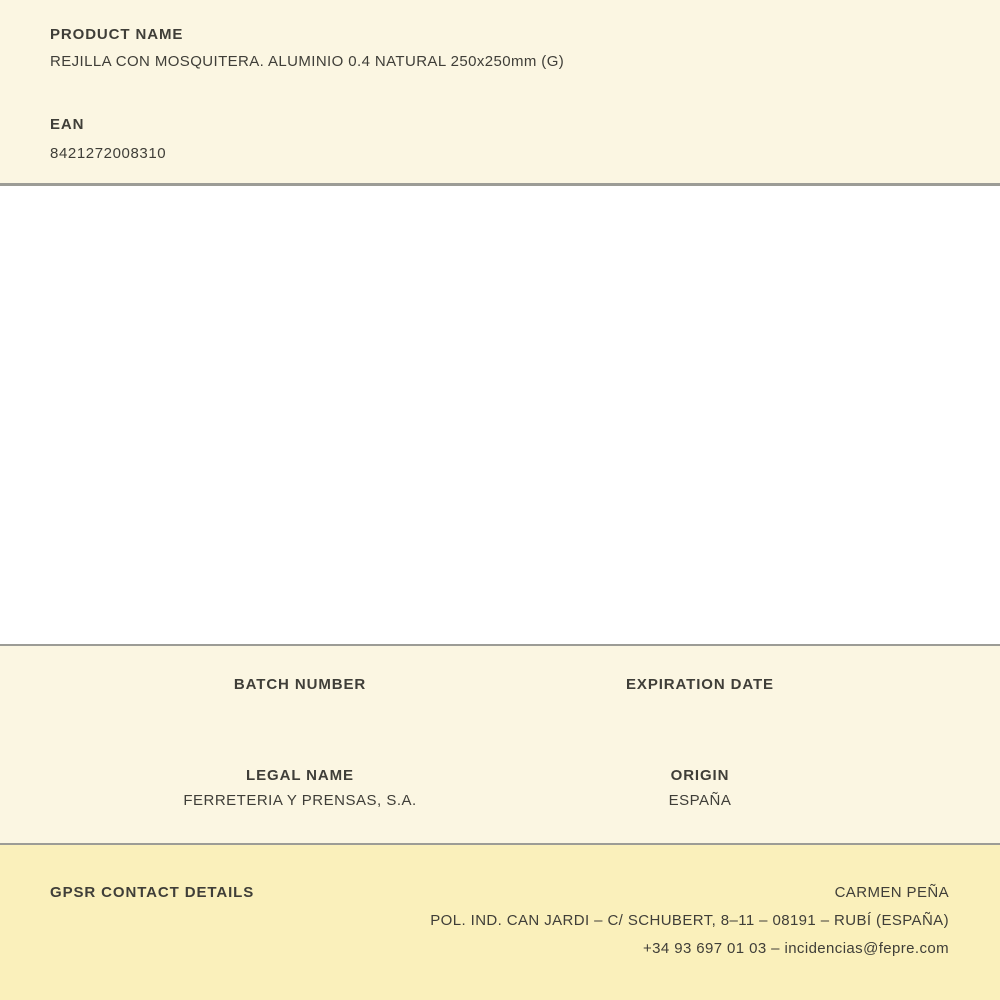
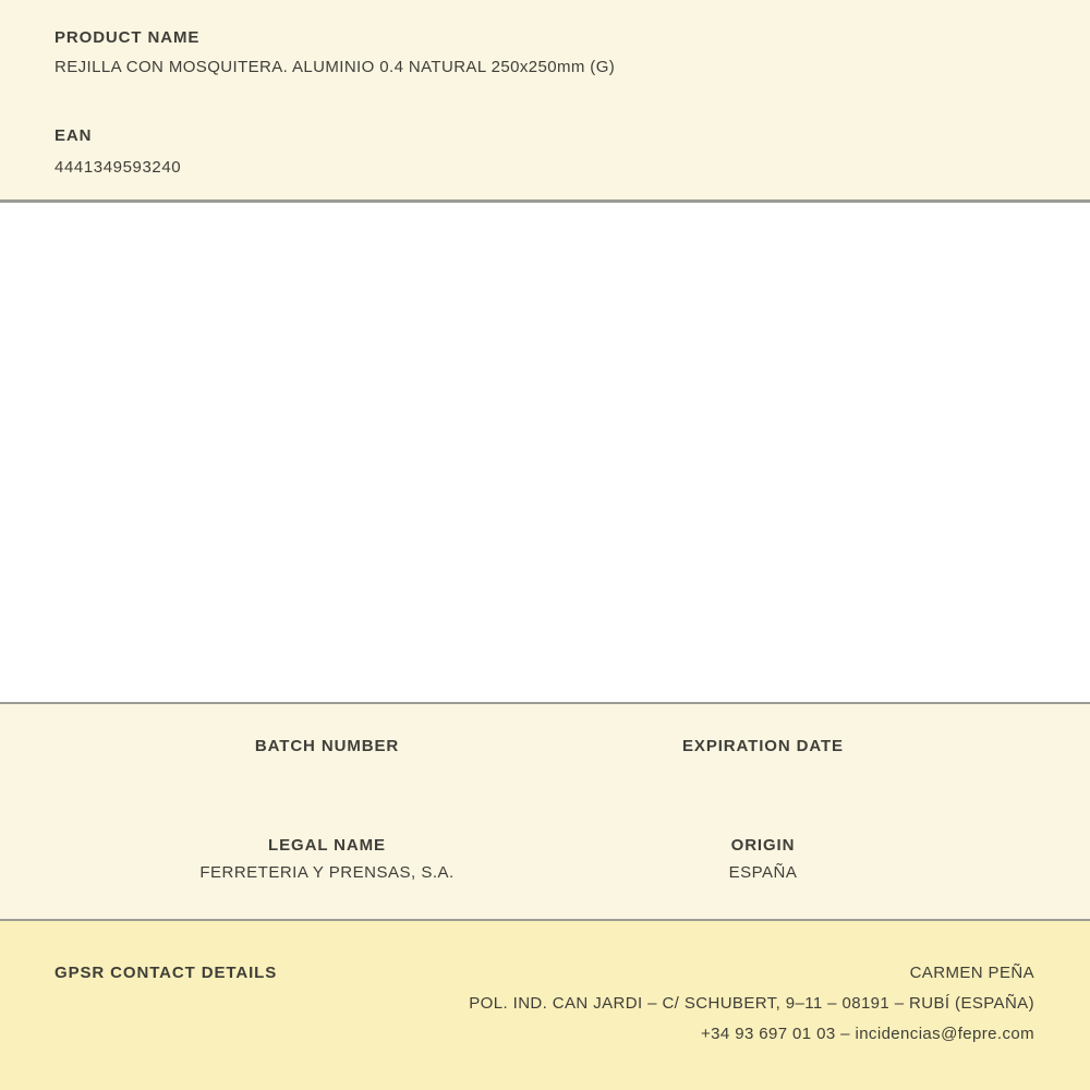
  PRODUCT NAME
  REJILLA CON MOSQUITERA. ALUMINIO 0.4 NATURAL 250x250mm (G)
  EAN
- 8421272008310
+ 4441349593240
  BATCH NUMBER
  EXPIRATION DATE
  LEGAL NAME
  FERRETERIA Y PRENSAS, S.A.
  ORIGIN
  ESPAÑA
  GPSR CONTACT DETAILS
  CARMEN PEÑA
- POL. IND. CAN JARDI – C/ SCHUBERT, 8–11 – 08191 – RUBÍ (ESPAÑA)
+ POL. IND. CAN JARDI – C/ SCHUBERT, 9–11 – 08191 – RUBÍ (ESPAÑA)
  +34 93 697 01 03 – incidencias@fepre.com
